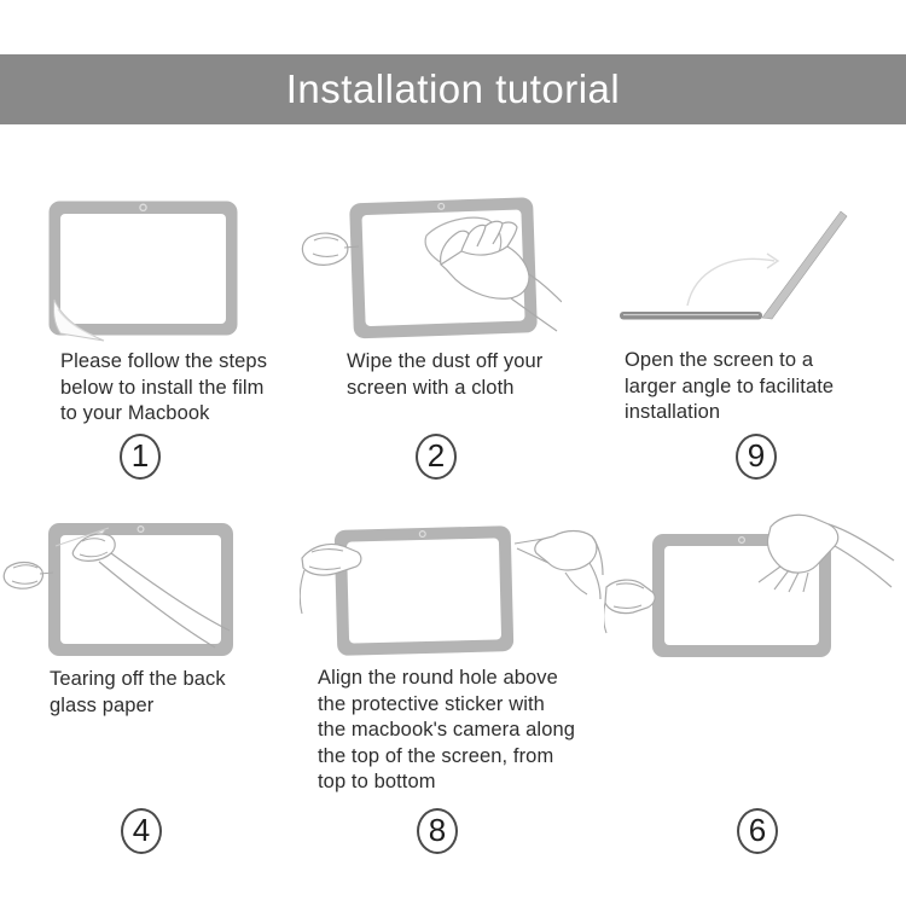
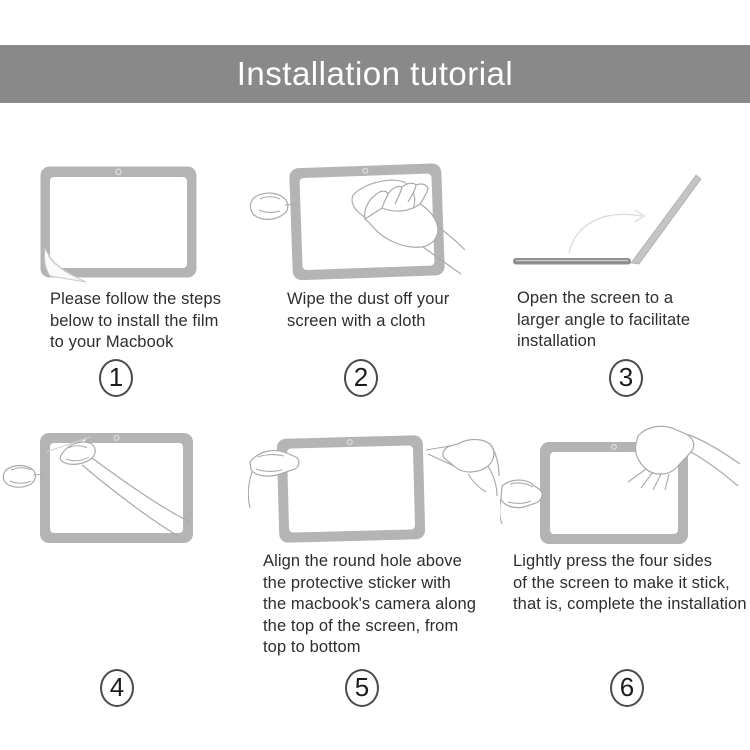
  Installation tutorial
  Please follow the steps
  below to install the film
  to your Macbook
  Wipe the dust off your
  screen with a cloth
  Open the screen to a
  larger angle to facilitate
  installation
- Tearing off the back
- glass paper
  Align the round hole above
  the protective sticker with
  the macbook's camera along
  the top of the screen, from
  top to bottom
+ Lightly press the four sides
+ of the screen to make it stick,
+ that is, complete the installation
  1
  2
- 9
+ 3
  4
- 8
+ 5
  6
